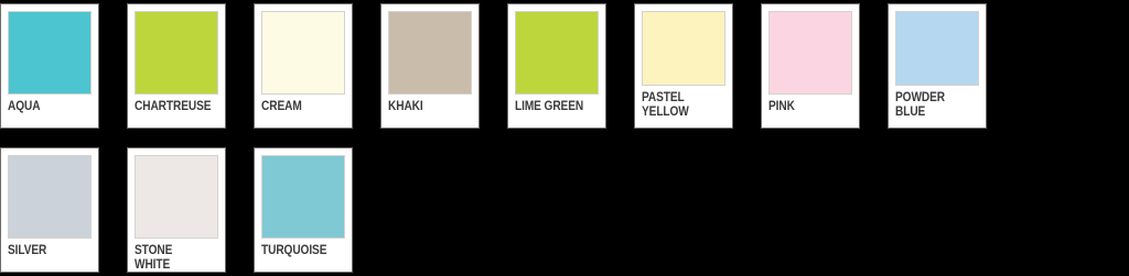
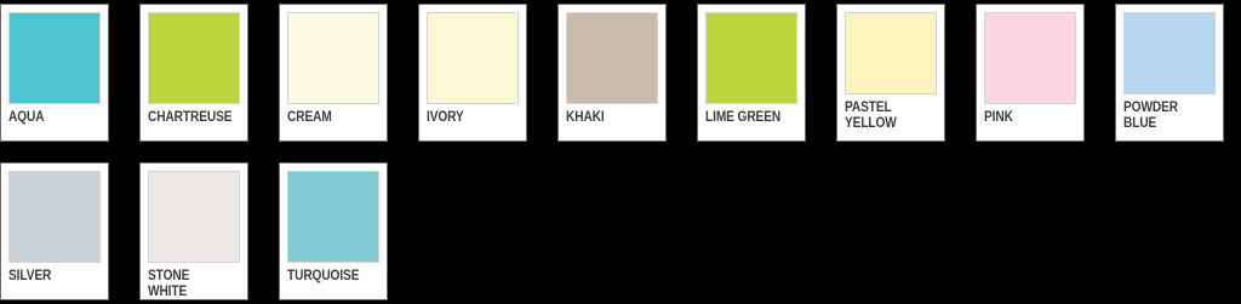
  AQUA
  CHARTREUSE
  CREAM
+ IVORY
  KHAKI
  LIME GREEN
  PASTEL
  YELLOW
  PINK
  POWDER
  BLUE
  SILVER
  STONE WHITE
  TURQUOISE
